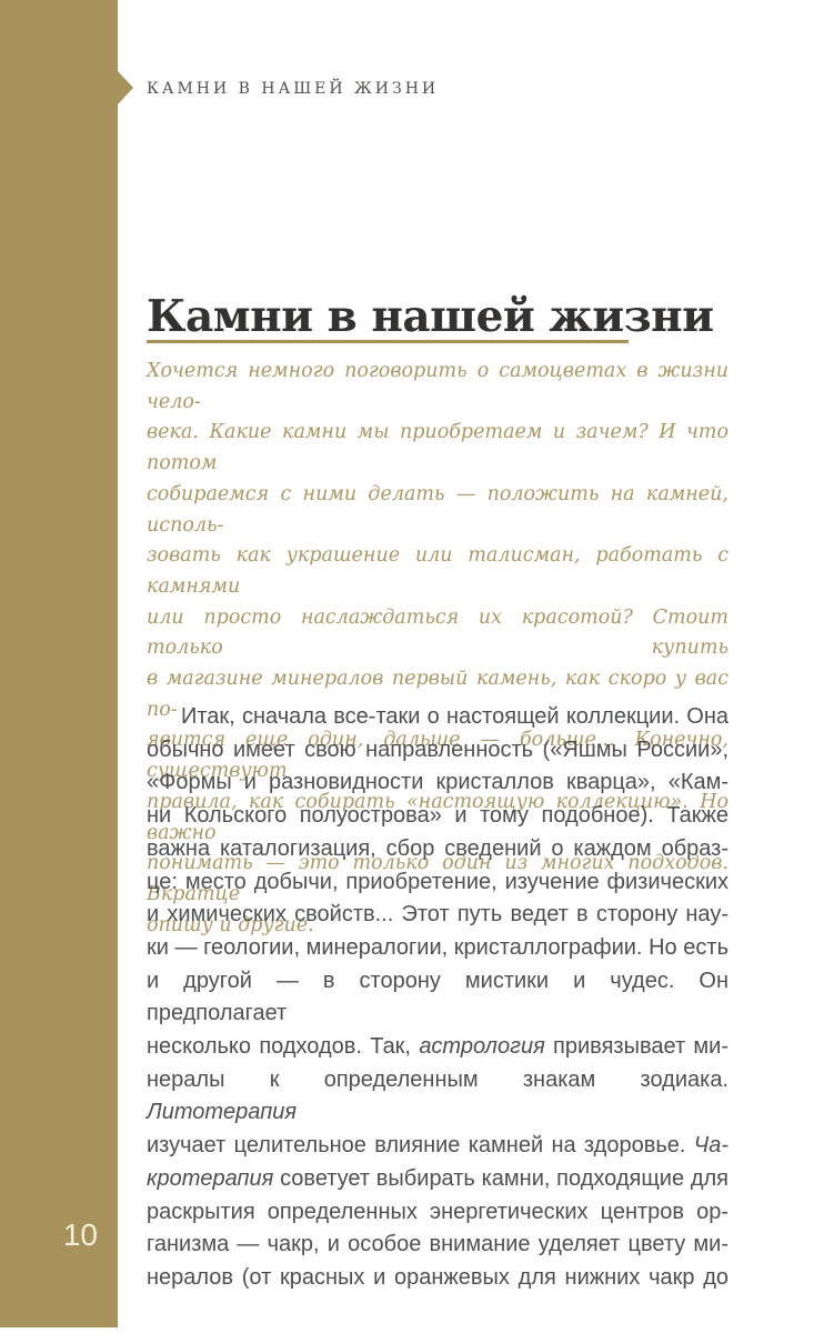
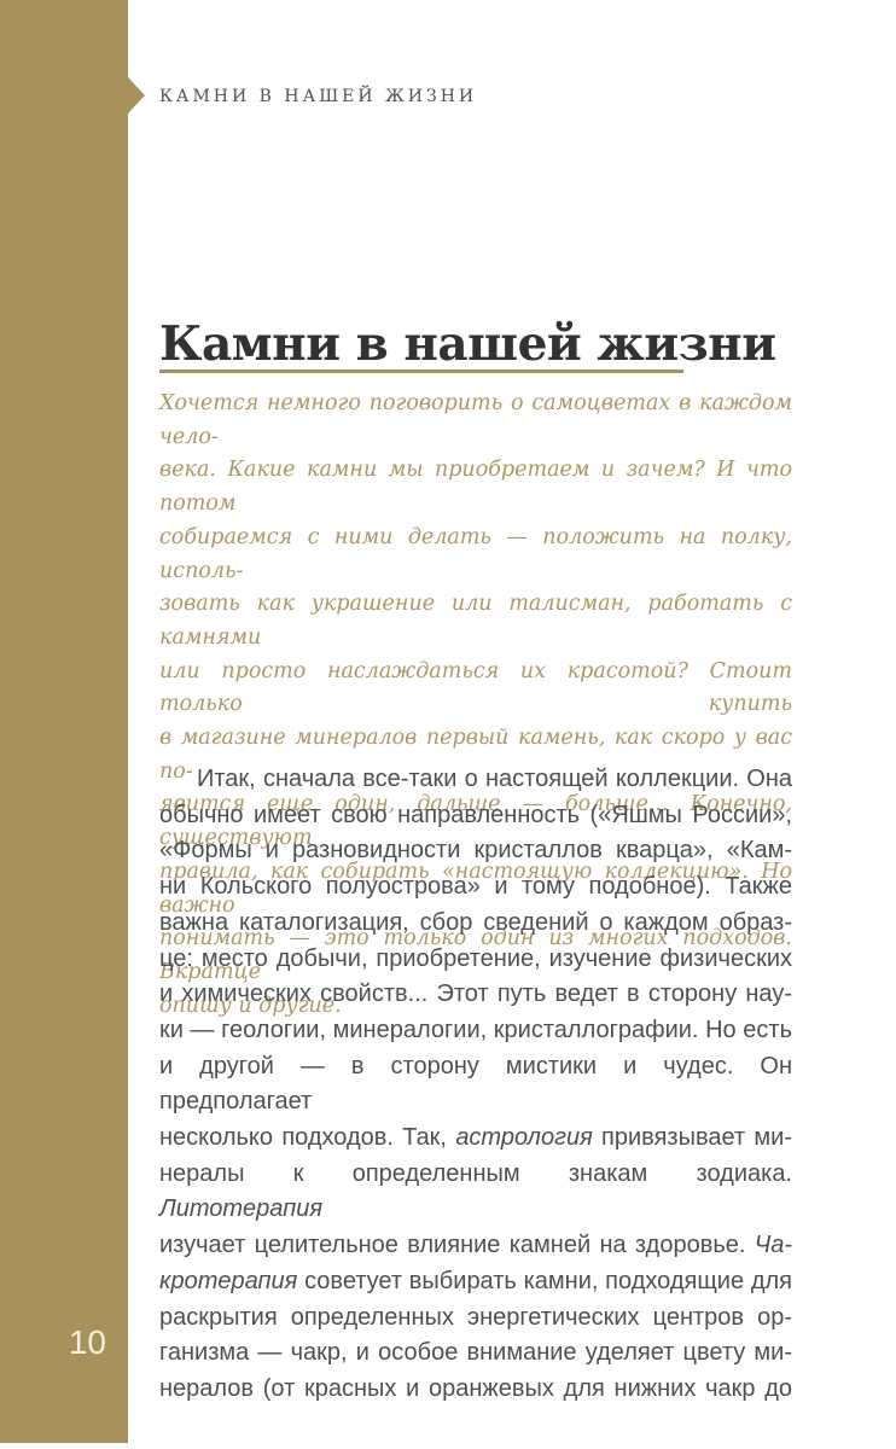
  КАМНИ В НАШЕЙ ЖИЗНИ
  Камни в нашей жизни
- Хочется немного поговорить о самоцветах в жизни чело-
+ Хочется немного поговорить о самоцветах в каждом чело-
  века. Какие камни мы приобретаем и зачем? И что потом
- собираемся с ними делать — положить на камней, исполь-
+ собираемся с ними делать — положить на полку, исполь-
  зовать как украшение или талисман, работать с камнями
  или просто наслаждаться их красотой? Стоит только купить
  в магазине минералов первый камень, как скоро у вас по-
  явится еще один, дальше — больше... Конечно, существуют
  правила, как собирать «настоящую коллекцию». Но важно
  понимать — это только один из многих подходов. Вкратце
  опишу и другие.
  Итак, сначала все-таки о настоящей коллекции. Она
  обычно имеет свою направленность («Яшмы России»,
  «Формы и разновидности кристаллов кварца», «Кам-
  ни Кольского полуострова» и тому подобное). Также
  важна каталогизация, сбор сведений о каждом образ-
  це: место добычи, приобретение, изучение физических
  и химических свойств... Этот путь ведет в сторону нау-
  ки — геологии, минералогии, кристаллографии. Но есть
  и другой — в сторону мистики и чудес. Он предполагает
  несколько подходов. Так, астрология привязывает ми-
  нералы к определенным знакам зодиака. Литотерапия
  изучает целительное влияние камней на здоровье. Ча-
  кротерапия советует выбирать камни, подходящие для
  раскрытия определенных энергетических центров ор-
  ганизма — чакр, и особое внимание уделяет цвету ми-
  нералов (от красных и оранжевых для нижних чакр до
  10
